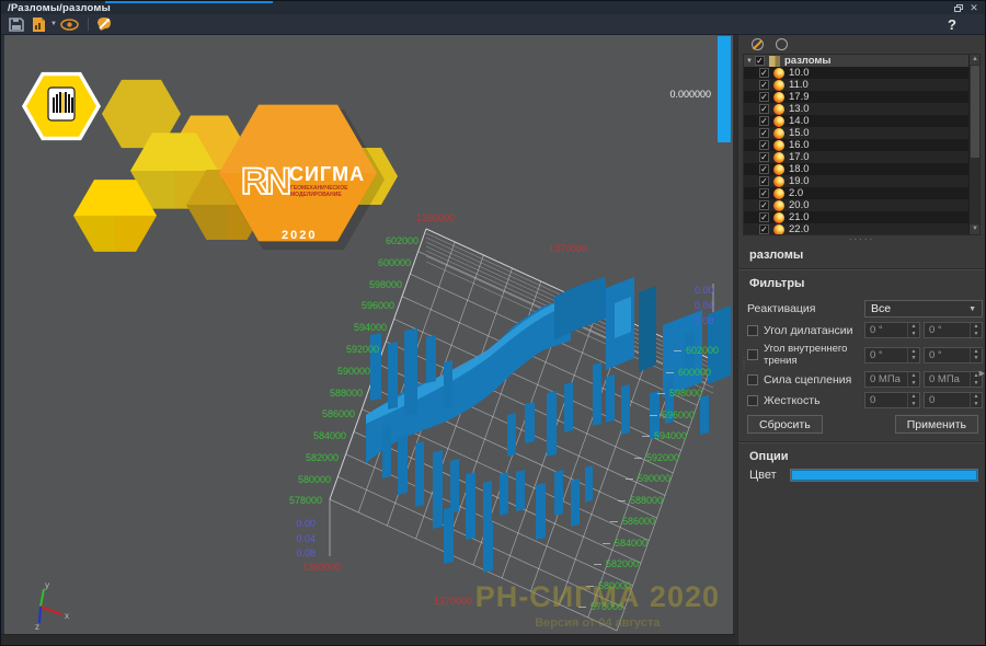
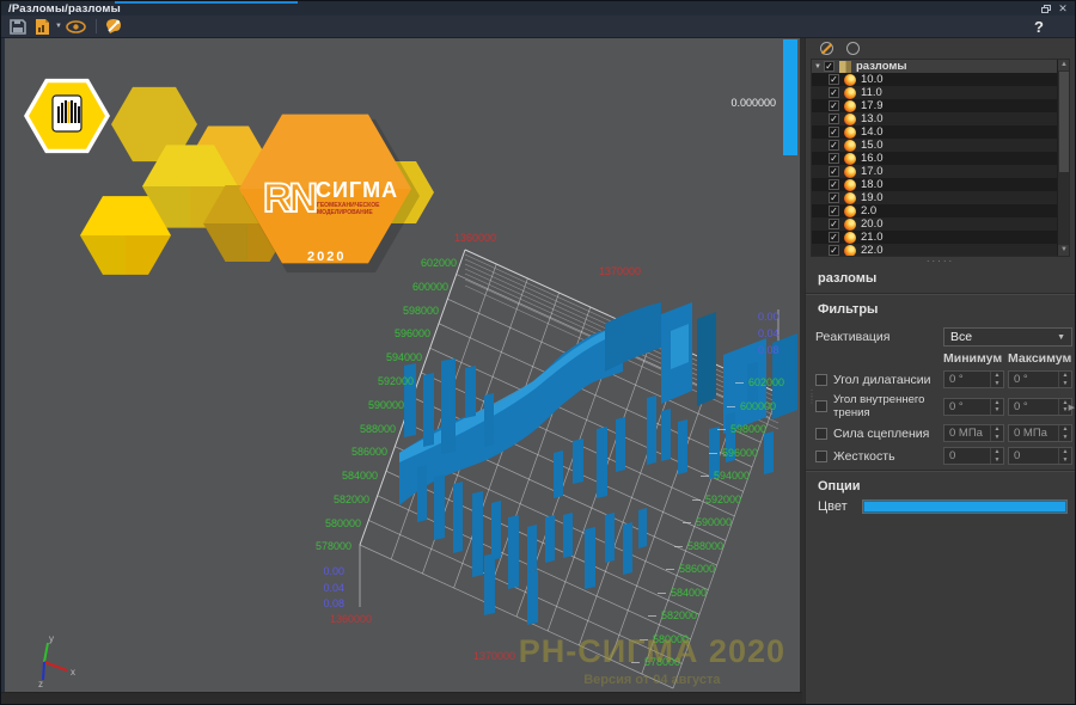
  /Разломы/разломы
  ✕
  ?
  RN
  СИГМА
  2020
  y
  x
  z
  1360000
  1370000
  1360000
  1370000
  602000
  600000
  598000
  596000
  594000
  592000
  590000
  588000
  586000
  584000
  582000
  580000
  578000
  0.00
  0.04
  0.08
  0.00
  0.04
  0.08
  602000
  600000
  598000
  596000
  594000
  592000
  590000
  588000
  586000
  584000
  582000
  580000
  578000
  0.000000
  РН-СИГМА 2020
  Версия от 04 августа
  ✓
  разломы
  ✓
  10.0
  ✓
  11.0
  ✓
  17.9
  ✓
  13.0
  ✓
  14.0
  ✓
  15.0
  ✓
  16.0
  ✓
  17.0
  ✓
  18.0
  ✓
  19.0
  ✓
  2.0
  ✓
  20.0
  ✓
  21.0
  ✓
  22.0
  ·····
  разломы
  Фильтры
  Реактивация
  Все
+ Минимум
+ Максимум
  Угол дилатансии
  0 °
  0 °
  Угол внутреннего трения
  0 °
  0 °
  Сила сцепления
  0 МПа
  0 МПа
  Жесткость
  0
  0
- Сбросить
- Применить
  Опции
  Цвет
  ⋮
